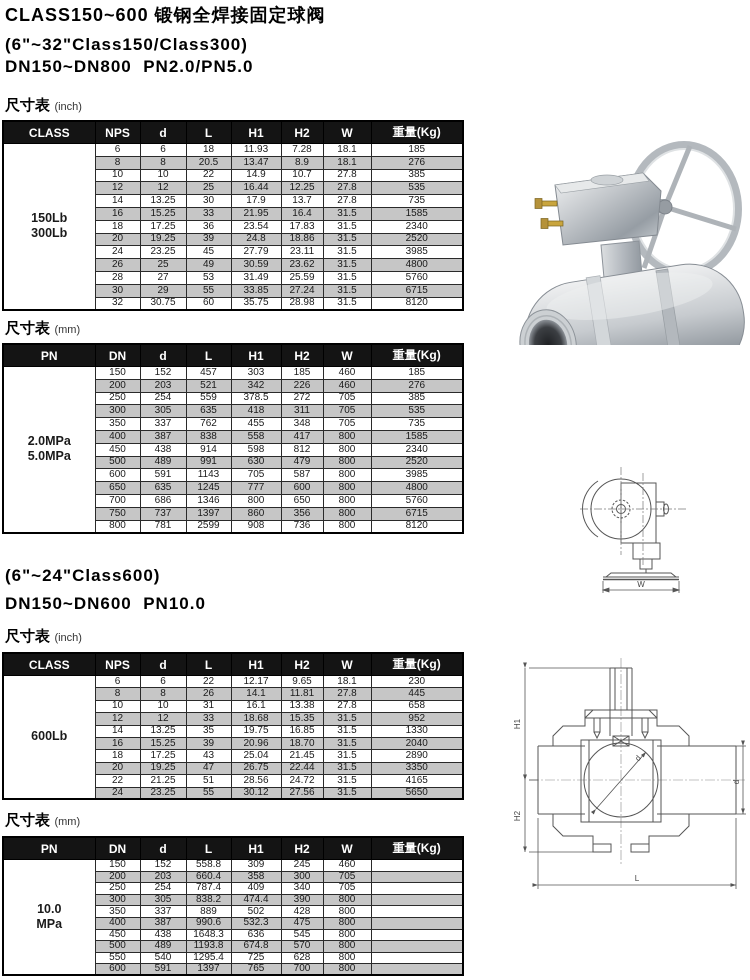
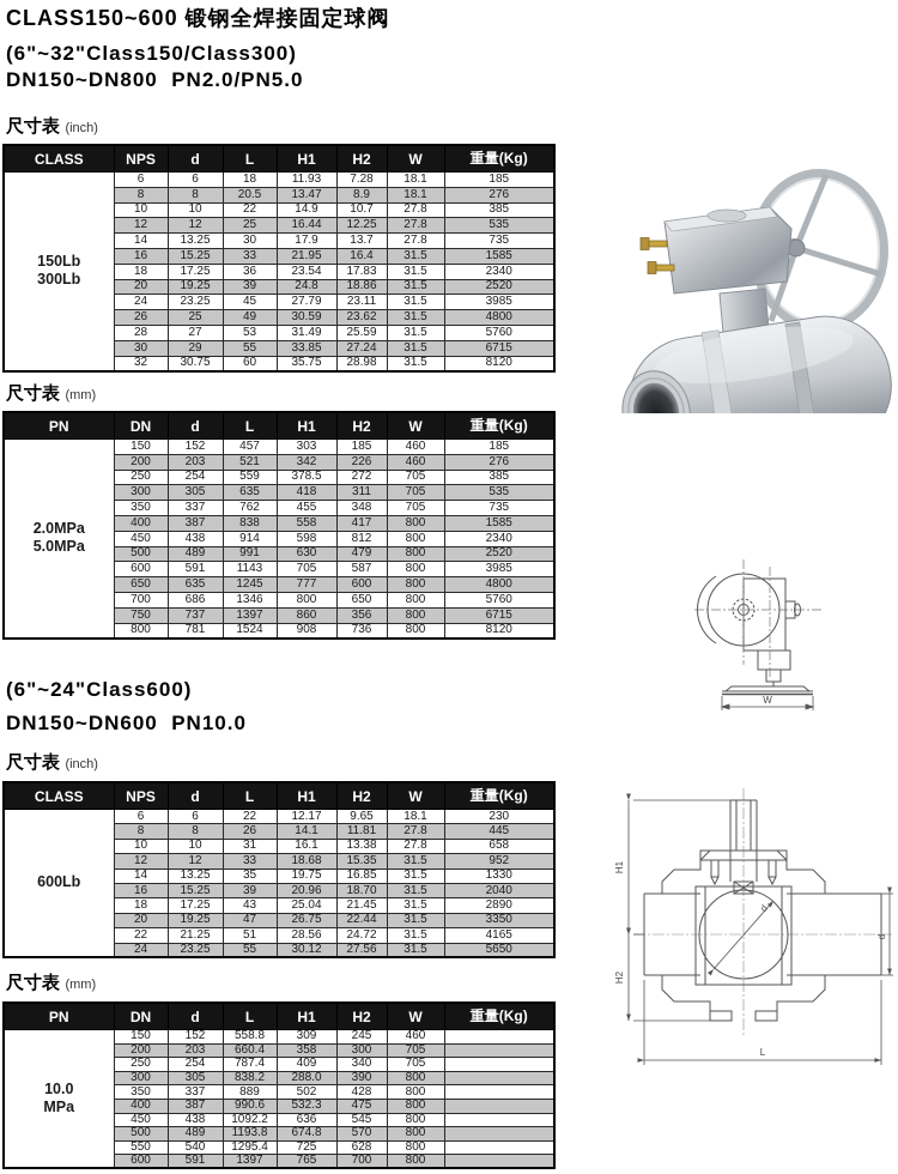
  CLASS150~600 锻钢全焊接固定球阀
  (6"~32"Class150/Class300)
  DN150~DN800 PN2.0/PN5.0
  尺寸表 (inch)
  CLASS	NPS	d	L	H1	H2	W	重量(Kg)
  150Lb300Lb	6	6	18	11.93	7.28	18.1	185
  8	8	20.5	13.47	8.9	18.1	276
  10	10	22	14.9	10.7	27.8	385
  12	12	25	16.44	12.25	27.8	535
  14	13.25	30	17.9	13.7	27.8	735
  16	15.25	33	21.95	16.4	31.5	1585
  18	17.25	36	23.54	17.83	31.5	2340
  20	19.25	39	24.8	18.86	31.5	2520
  24	23.25	45	27.79	23.11	31.5	3985
  26	25	49	30.59	23.62	31.5	4800
  28	27	53	31.49	25.59	31.5	5760
  30	29	55	33.85	27.24	31.5	6715
  32	30.75	60	35.75	28.98	31.5	8120
  尺寸表 (mm)
  PN	DN	d	L	H1	H2	W	重量(Kg)
  2.0MPa5.0MPa	150	152	457	303	185	460	185
  200	203	521	342	226	460	276
  250	254	559	378.5	272	705	385
  300	305	635	418	311	705	535
  350	337	762	455	348	705	735
  400	387	838	558	417	800	1585
  450	438	914	598	812	800	2340
  500	489	991	630	479	800	2520
  600	591	1143	705	587	800	3985
  650	635	1245	777	600	800	4800
  700	686	1346	800	650	800	5760
  750	737	1397	860	356	800	6715
- 800	781	2599	908	736	800	8120
+ 800	781	1524	908	736	800	8120
  (6"~24"Class600)
  DN150~DN600 PN10.0
  尺寸表 (inch)
  CLASS	NPS	d	L	H1	H2	W	重量(Kg)
  600Lb	6	6	22	12.17	9.65	18.1	230
  8	8	26	14.1	11.81	27.8	445
  10	10	31	16.1	13.38	27.8	658
  12	12	33	18.68	15.35	31.5	952
  14	13.25	35	19.75	16.85	31.5	1330
  16	15.25	39	20.96	18.70	31.5	2040
  18	17.25	43	25.04	21.45	31.5	2890
  20	19.25	47	26.75	22.44	31.5	3350
  22	21.25	51	28.56	24.72	31.5	4165
  24	23.25	55	30.12	27.56	31.5	5650
  尺寸表 (mm)
  PN	DN	d	L	H1	H2	W	重量(Kg)
  10.0MPa	150	152	558.8	309	245	460
  200	203	660.4	358	300	705
  250	254	787.4	409	340	705
- 300	305	838.2	474.4	390	800
+ 300	305	838.2	288.0	390	800
  350	337	889	502	428	800
  400	387	990.6	532.3	475	800
- 450	438	1648.3	636	545	800
+ 450	438	1092.2	636	545	800
  500	489	1193.8	674.8	570	800
  550	540	1295.4	725	628	800
  600	591	1397	765	700	800
  W
  L
